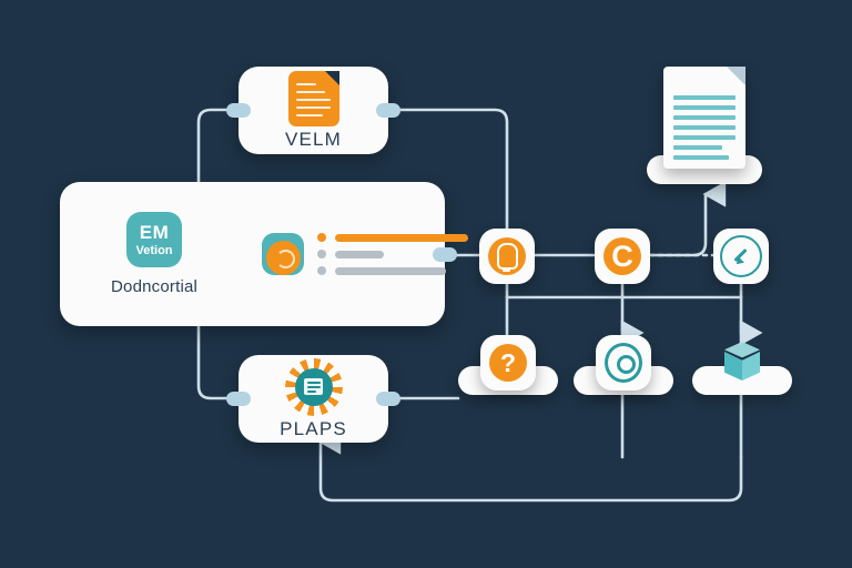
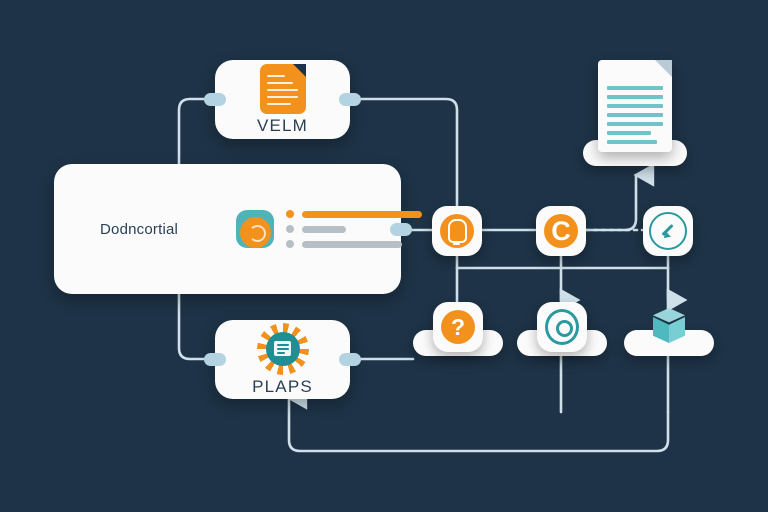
  VELM
- EM
- Vetion
  Dodncortial
  PLAPS
  C
  ?
